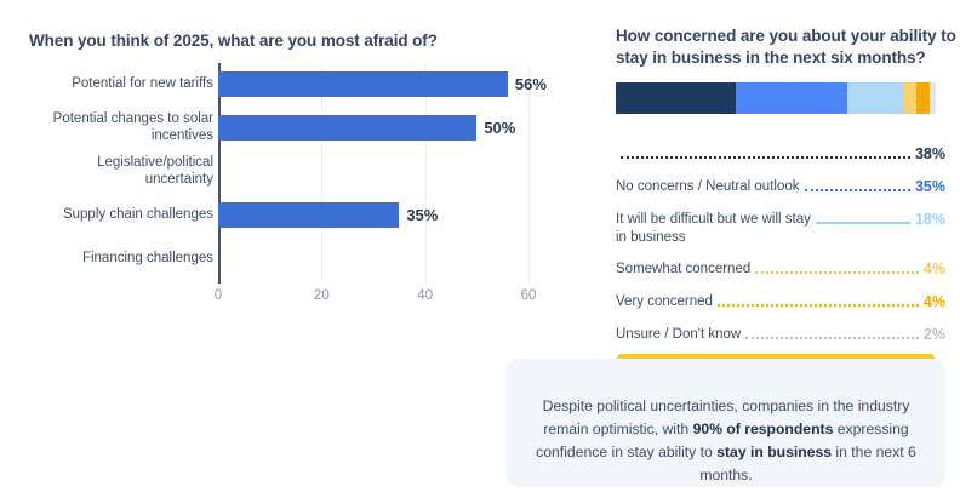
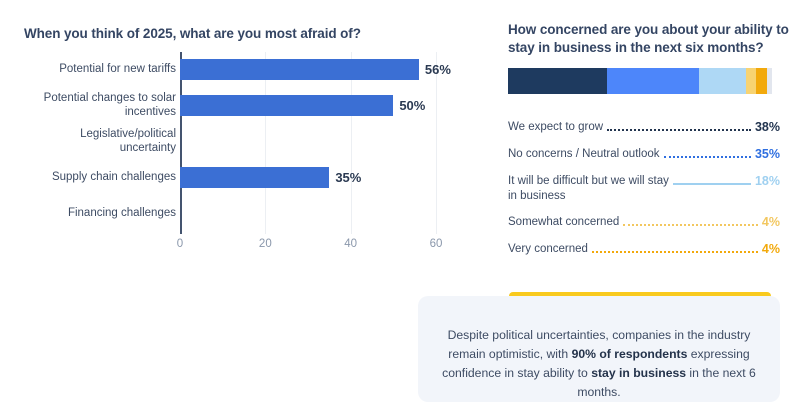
  When you think of 2025, what are you most afraid of?
  Potential for new tariffs
  56%
  Potential changes to solar
  incentives
  50%
  Legislative/political
  uncertainty
  Supply chain challenges
  35%
  Financing challenges
  0
  20
  40
  60
  How concerned are you about your ability to stay in business in the next six months?
+ We expect to grow
  38%
  No concerns / Neutral outlook
  35%
  It will be difficult but we will stay
  in business
  18%
  Somewhat concerned
  4%
  Very concerned
  4%
- Unsure / Don't know
- 2%
  Despite political uncertainties, companies in the industry remain optimistic, with 90% of respondents expressing confidence in stay ability to stay in business in the next 6 months.
